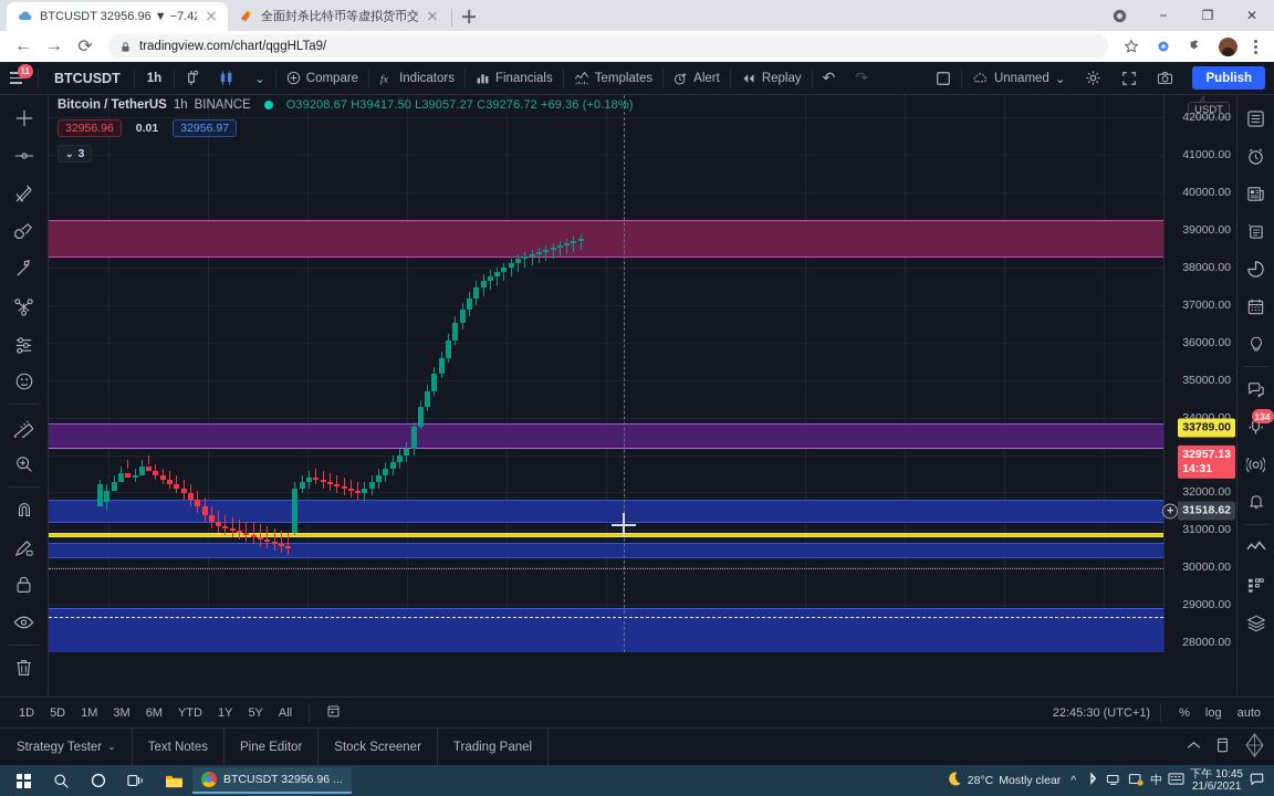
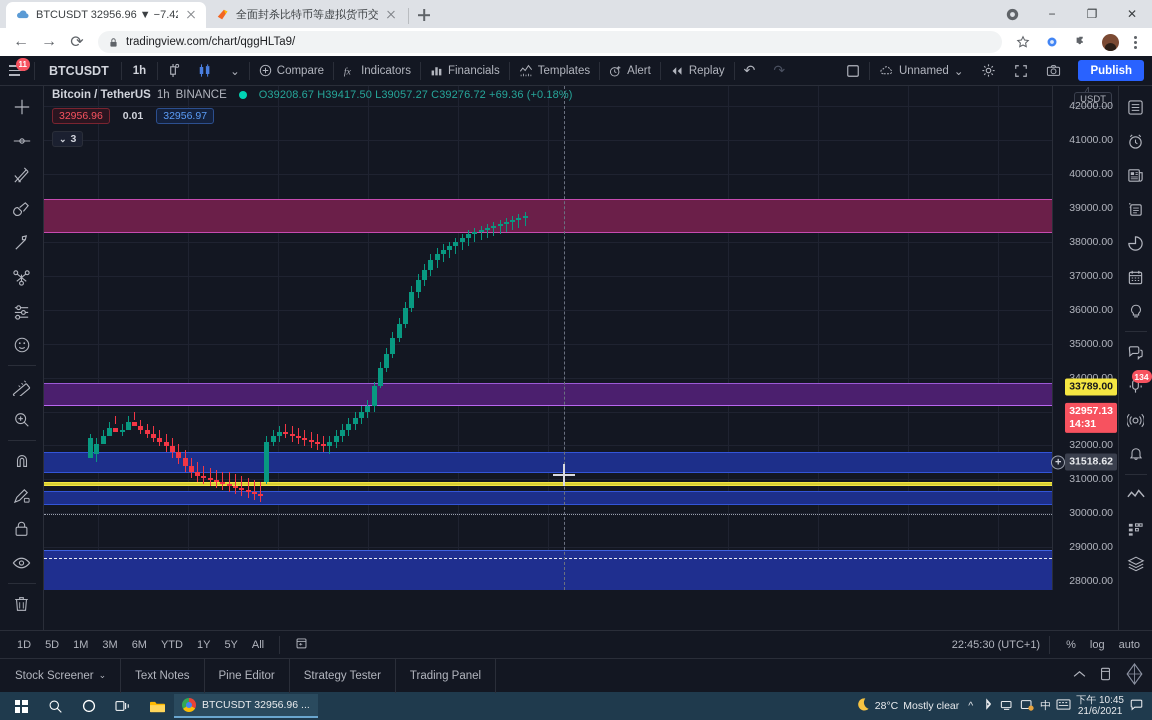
  BTCUSDT 32956.96 ▼ −7.4
  全面封杀比特币等虚拟货币交
  −
  ❐
  ✕
  ←
  →
  ⟳
  tradingview.com/chart/qggHLTa9/
  11
  BTCUSDT
  1h
  ⌄
  Compare
  fx
  Indicators
  Financials
  Templates
  Alert
  Replay
  ↶
  ↷
  Unnamed
  ⌄
  Publish
  Bitcoin / TetherUS
  1h
  BINANCE
  O39208.67 H39417.50 L39057.27 C39276.72 +69.36 (+0.18%)
  32956.96
  0.01
  32956.97
  ⌄
  3
  USDT
  42000.00
  41000.00
  40000.00
  39000.00
  38000.00
  37000.00
  36000.00
  35000.00
  32000.00
  31000.00
  30000.00
  29000.00
  28000.00
  33789.00
  32957.13
  14:31
  31518.62
  +
  134
  1D
  5D
  1M
  3M
  6M
  YTD
  1Y
  5Y
  All
  22:45:30 (UTC+1)
  %
  log
  auto
- Strategy Tester
+ Stock Screener
  ⌄
  Text Notes
  Pine Editor
- Stock Screener
+ Strategy Tester
  Trading Panel
  BTCUSDT 32956.96 ...
  28°C
  Mostly clear
  ^
  中
  下午 10:45
  21/6/2021
